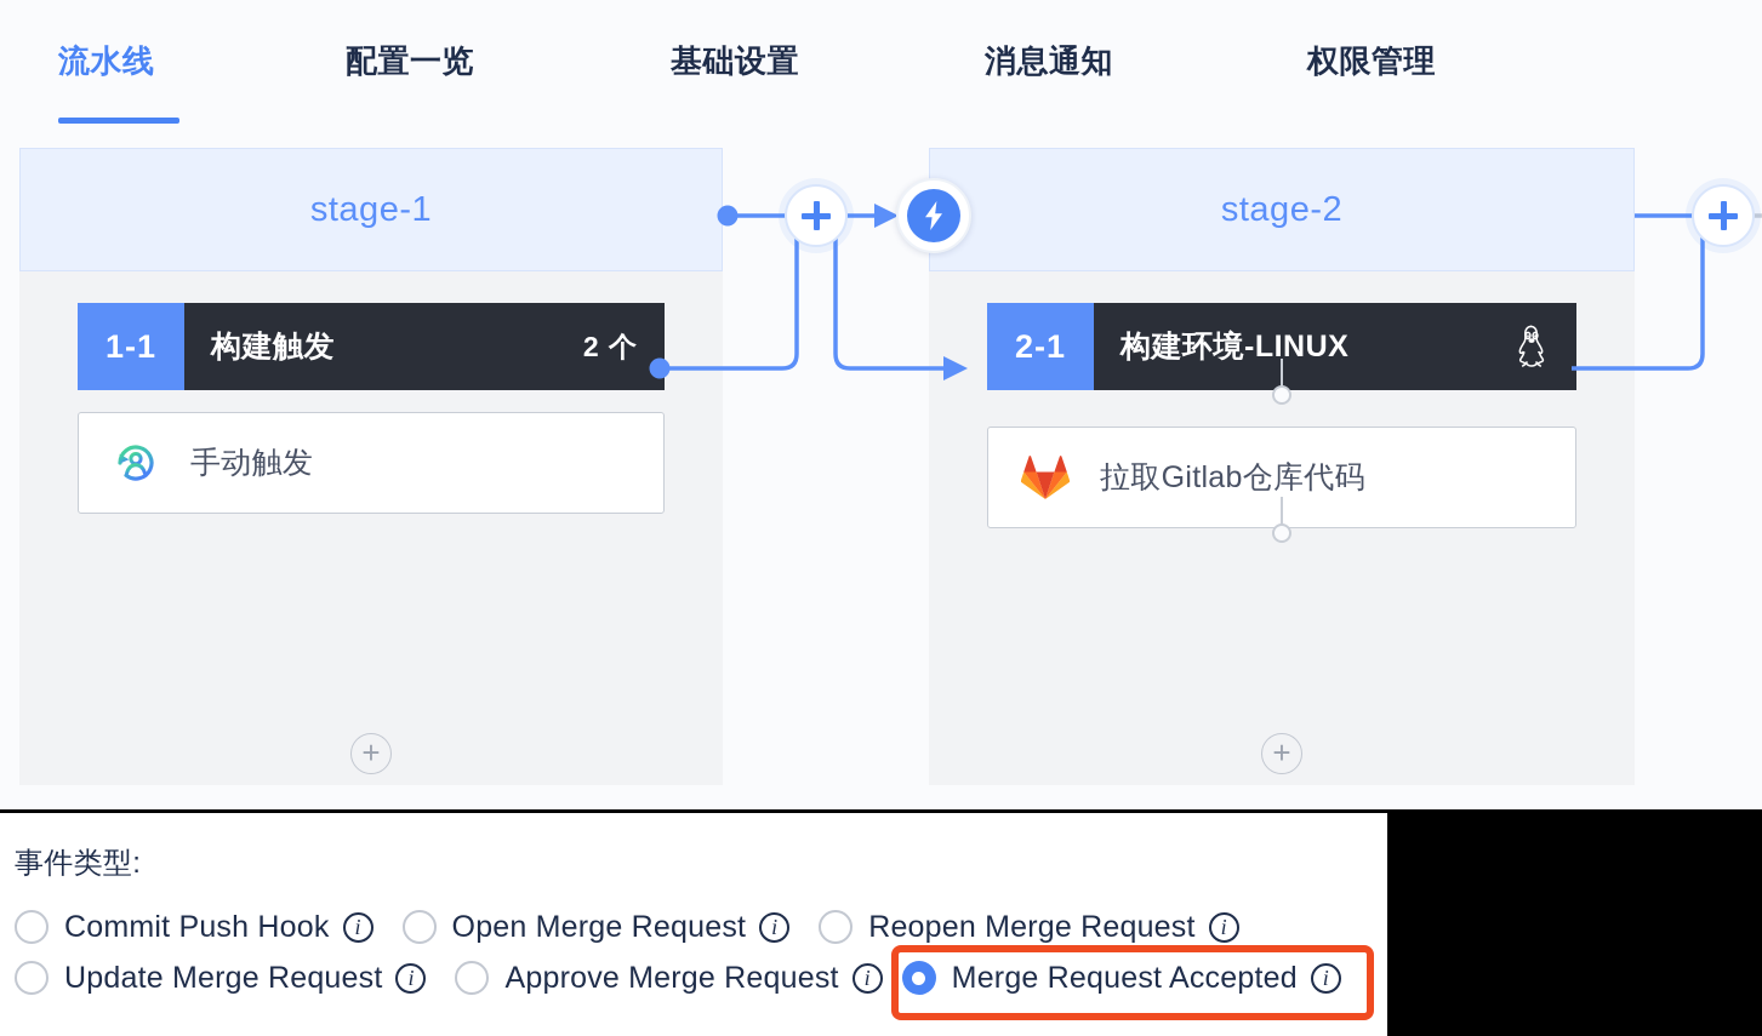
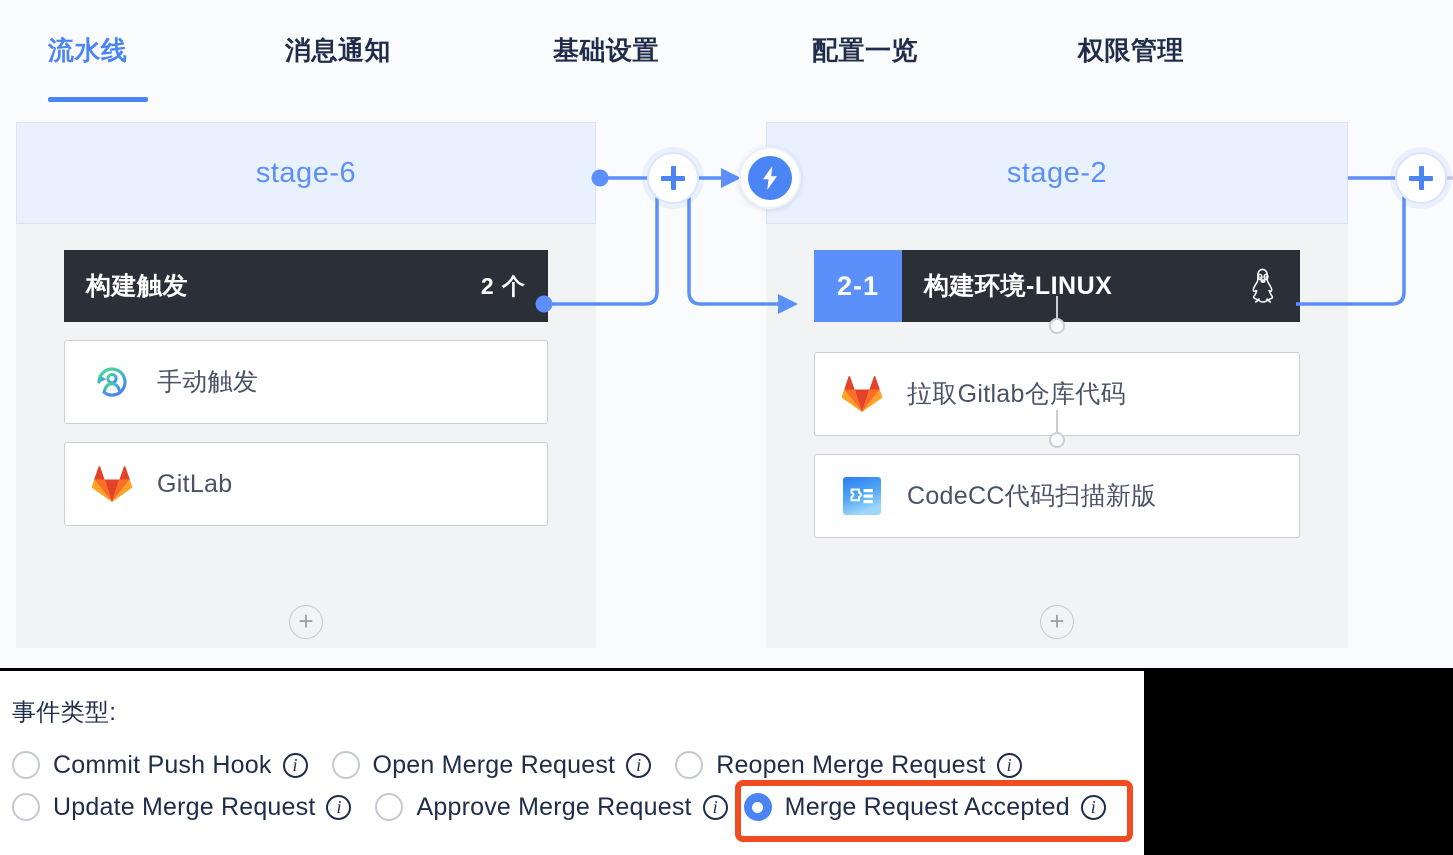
  流水线
- 配置一览
+ 消息通知
  基础设置
- 消息通知
+ 配置一览
  权限管理
- stage-1
+ stage-6
- 1-1
  构建触发
  2 个
  手动触发
+ GitLab
  +
  stage-2
  2-1
  构建环境-LINUX
  拉取Gitlab仓库代码
+ CodeCC代码扫描新版
  +
  事件类型:
  Commit Push Hook
  i
  Open Merge Request
  i
  Reopen Merge Request
  i
  Update Merge Request
  i
  Approve Merge Request
  i
  Merge Request Accepted
  i
